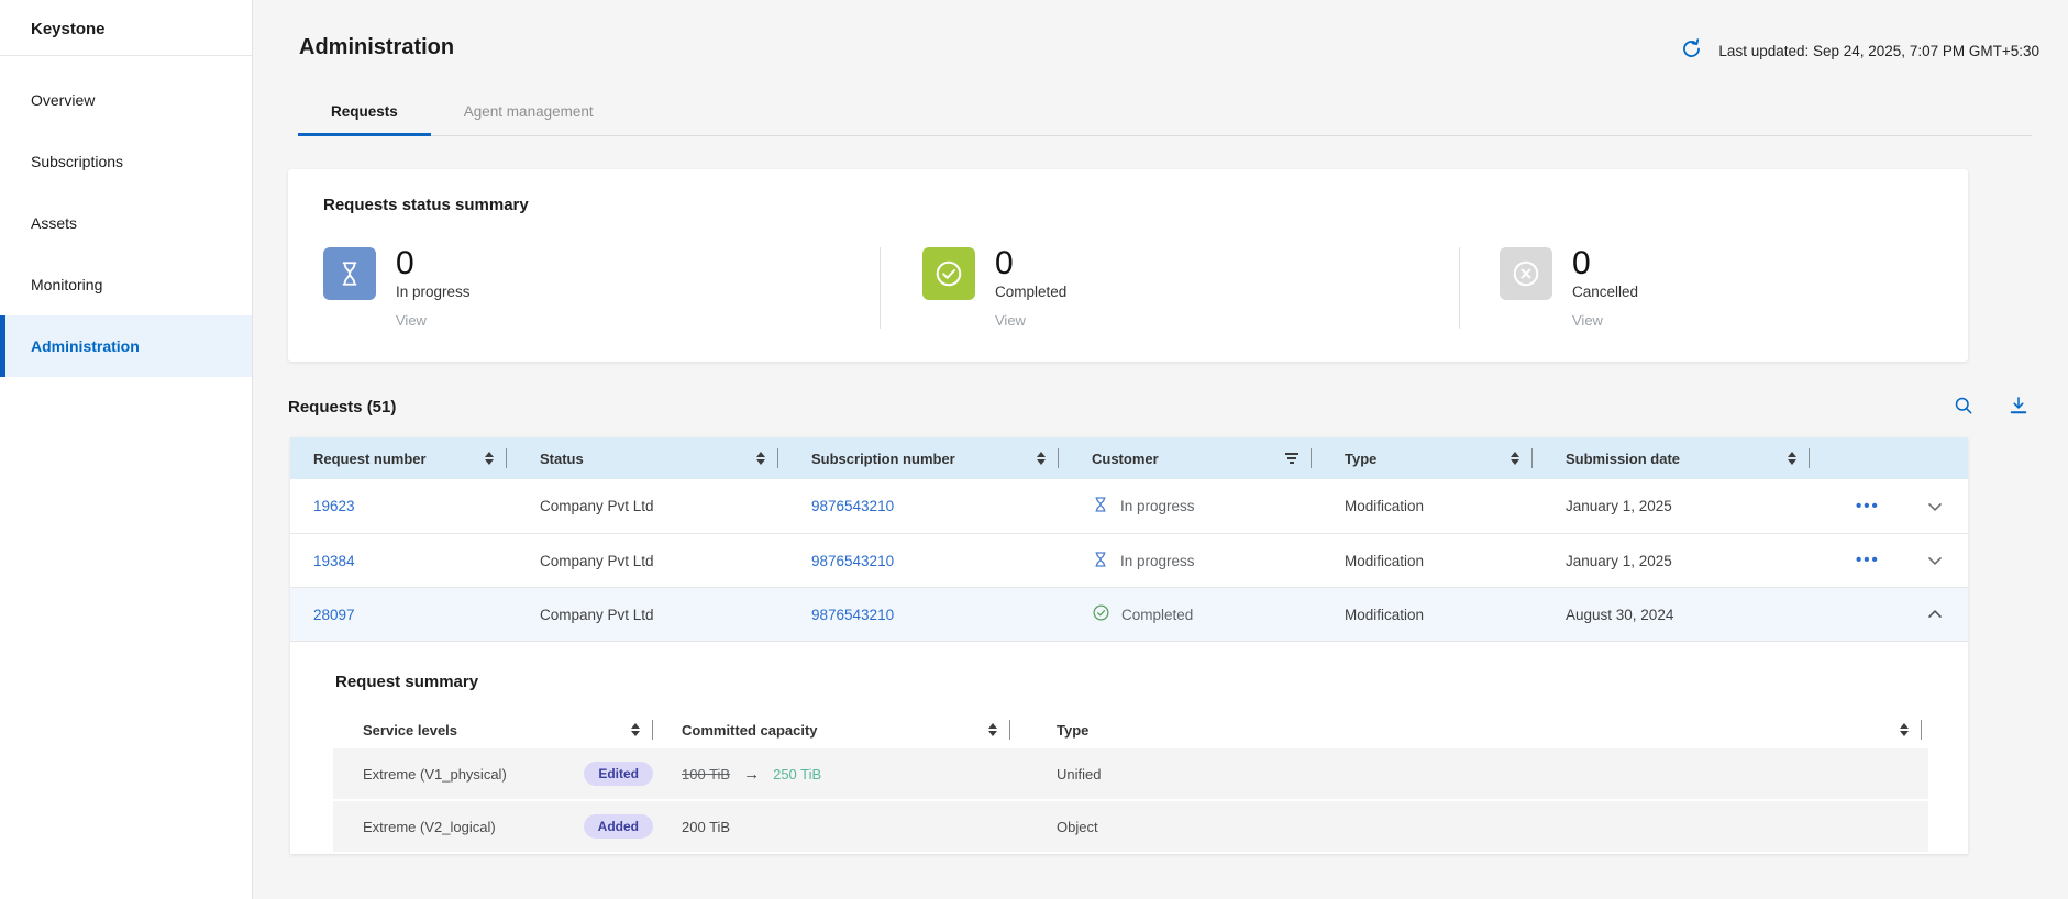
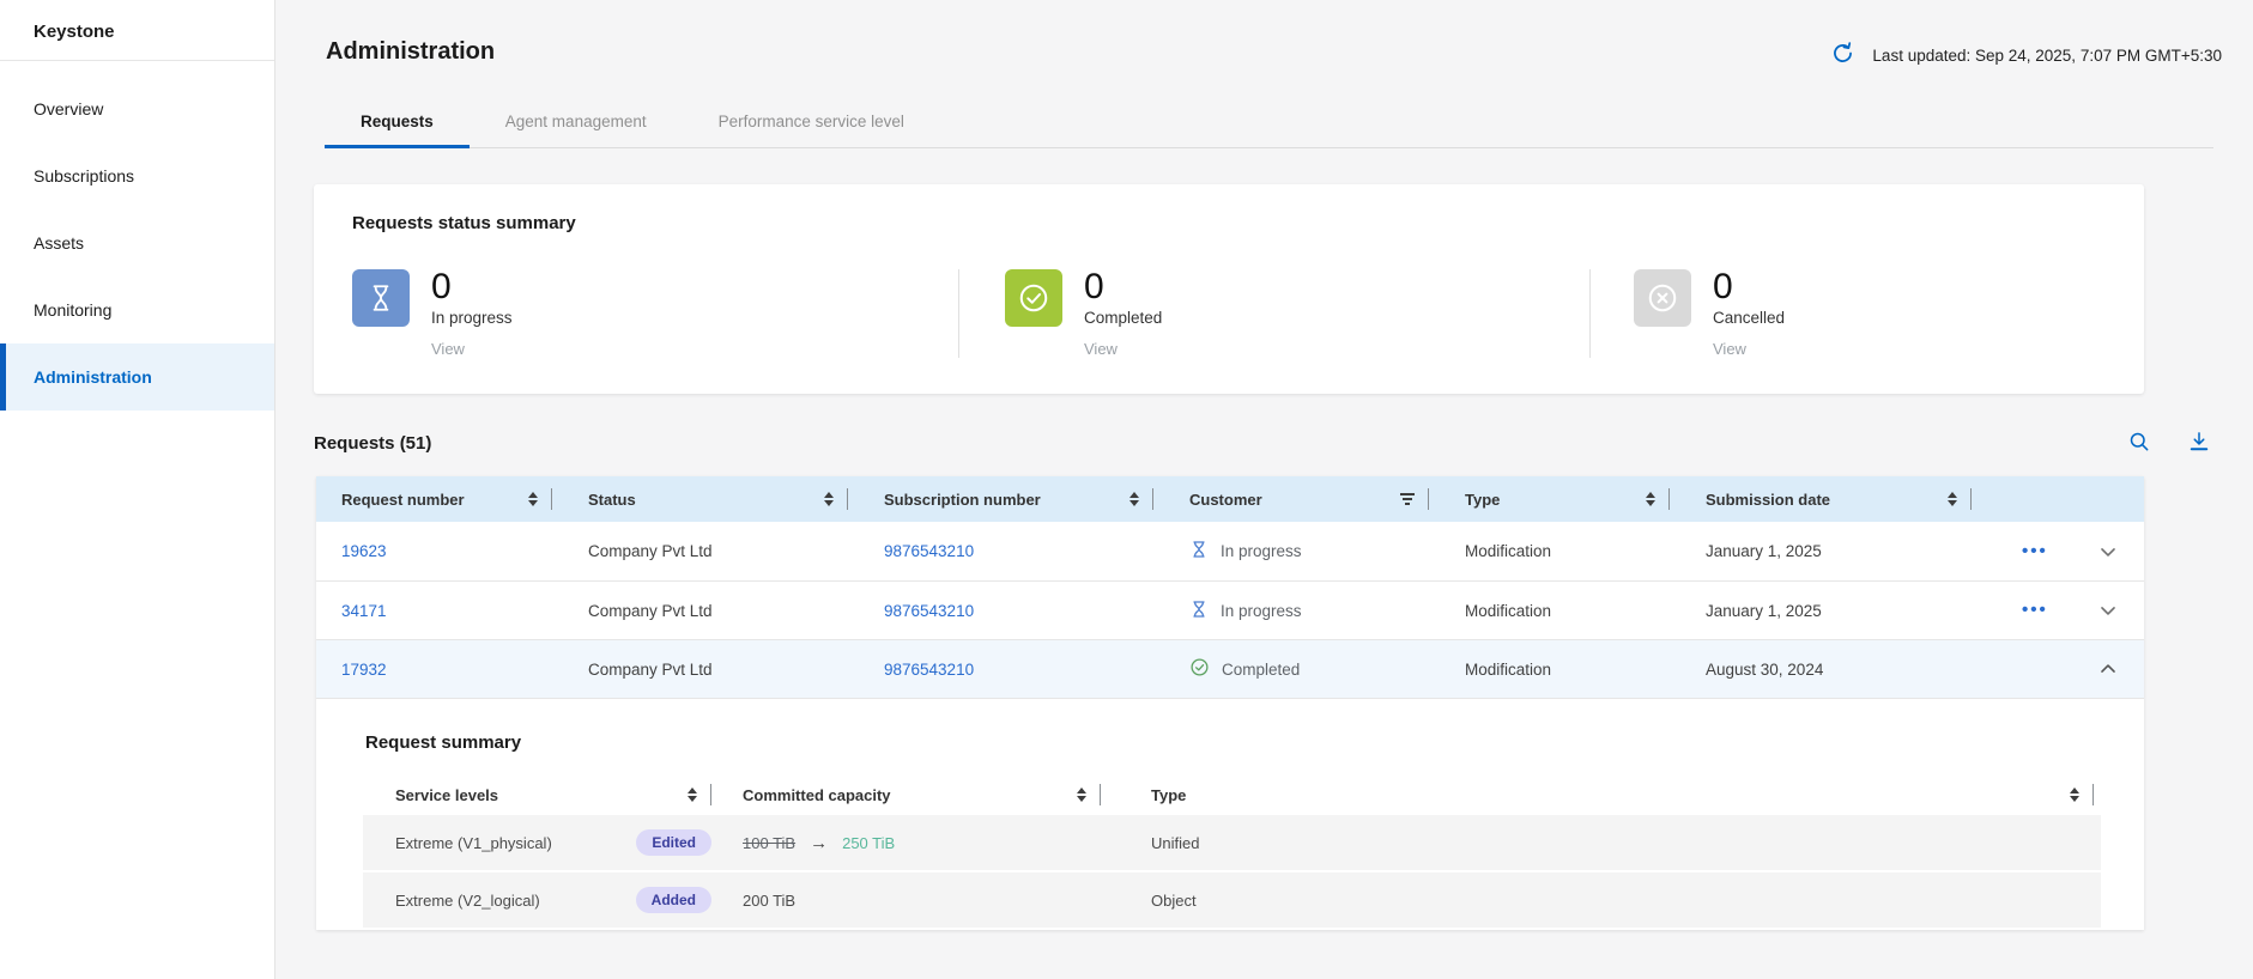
  Keystone
  Overview
  Subscriptions
  Assets
  Monitoring
  Administration
  Administration
  Last updated: Sep 24, 2025, 7:07 PM GMT+5:30
  Requests
  Agent management
+ Performance service level
  Requests status summary
  0
  In progress
  View
  0
  Completed
  View
  0
  Cancelled
  View
  Requests (51)
  Request number
  Status
  Subscription number
  Customer
  Type
  Submission date
  19623
  Company Pvt Ltd
  9876543210
  In progress
  Modification
  January 1, 2025
  •••
- 19384
+ 34171
  Company Pvt Ltd
  9876543210
  In progress
  Modification
  January 1, 2025
  •••
- 28097
+ 17932
  Company Pvt Ltd
  9876543210
  Completed
  Modification
  August 30, 2024
  Request summary
  Service levels
  Committed capacity
  Type
  Extreme (V1_physical)
  Edited
  100 TiB
  →
  250 TiB
  Unified
  Extreme (V2_logical)
  Added
  200 TiB
  Object
